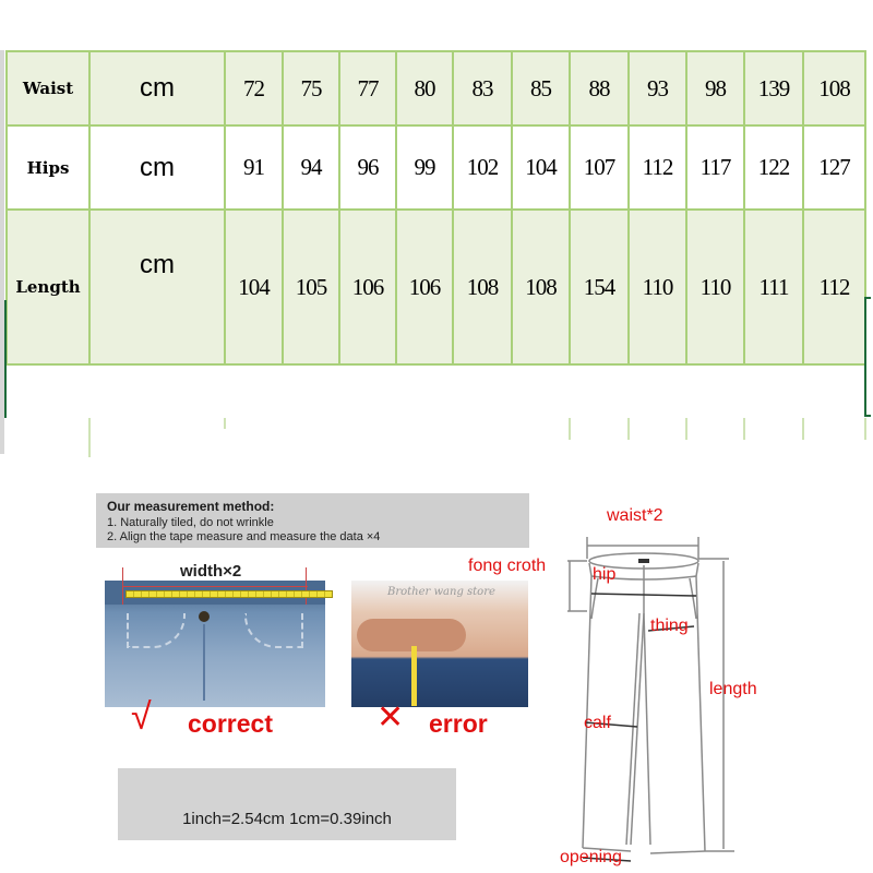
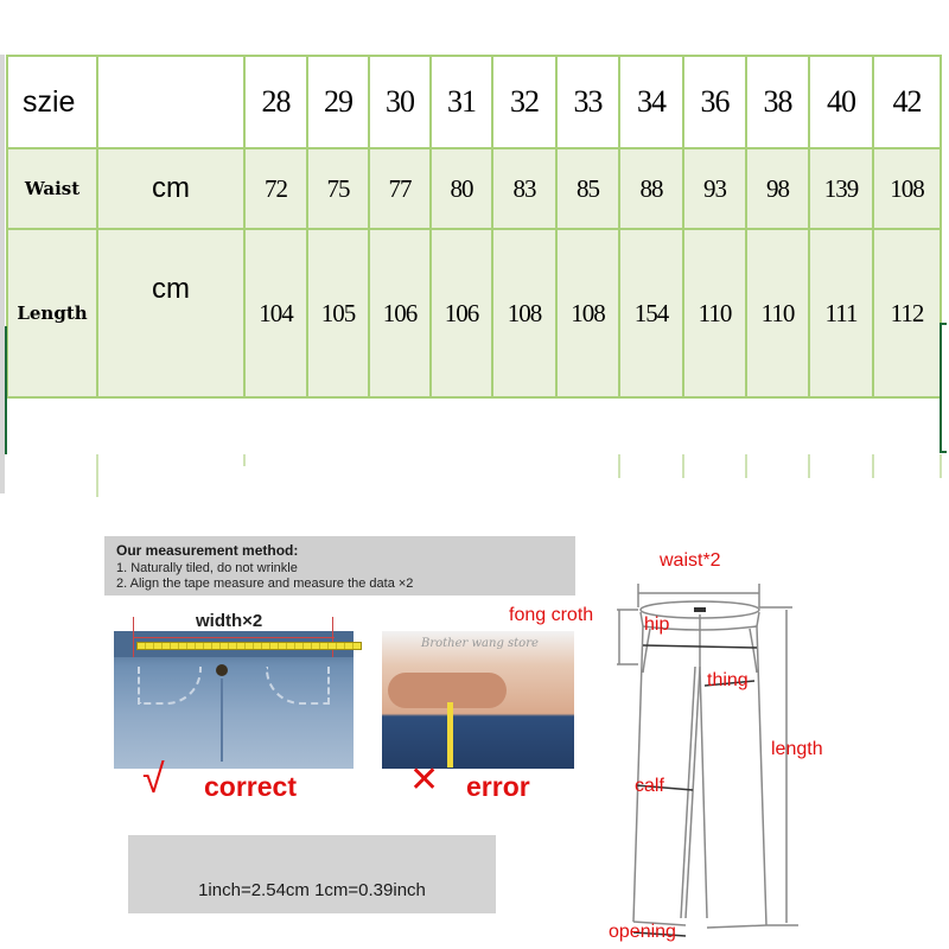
+ szie		28	29	30	31	32	33	34	36	38	40	42
  Waist	cm	72	75	77	80	83	85	88	93	98	139	108
- Hips	cm	91	94	96	99	102	104	107	112	117	122	127
  Length	cm	104	105	106	106	108	108	154	110	110	111	112
  Our measurement method:
  1. Naturally tiled, do not wrinkle
- 2. Align the tape measure and measure the data ×4
+ 2. Align the tape measure and measure the data ×2
  width×2
  Brother wang store
  √
  correct
  ✕
  error
  1inch=2.54cm 1cm=0.39inch
  waist*2
  fong croth
  hip
  thing
  length
  calf
  opening
